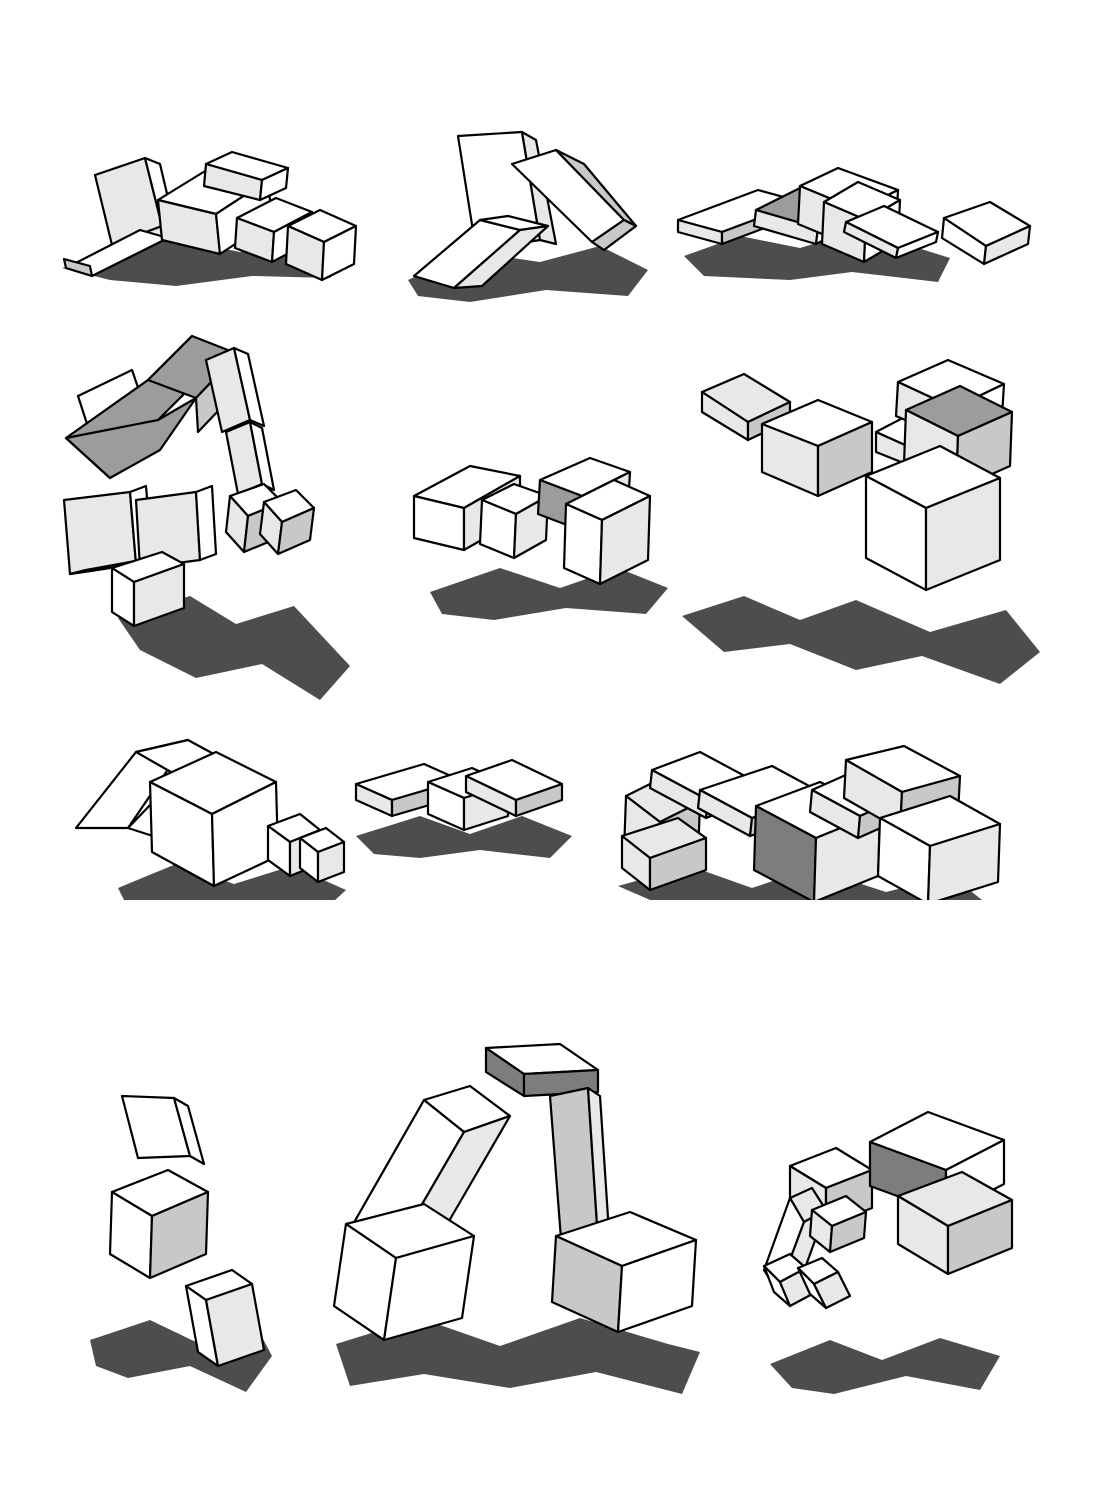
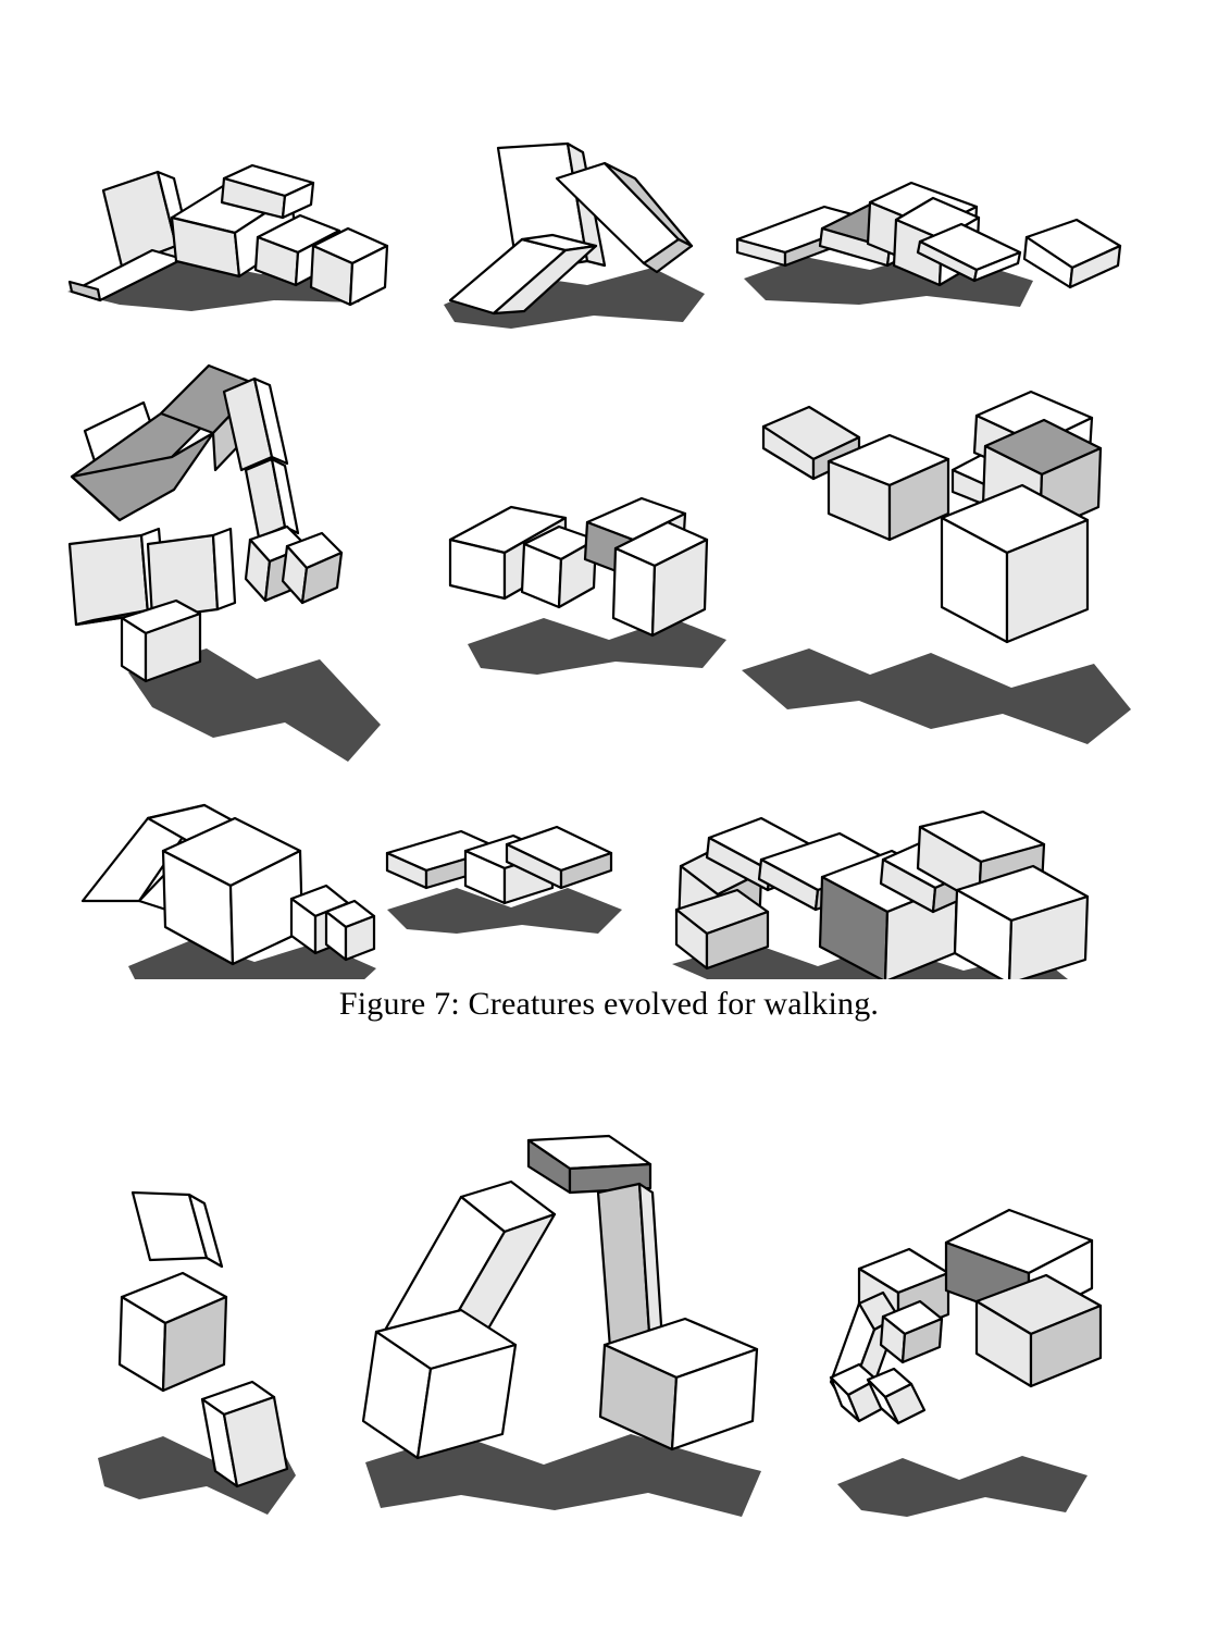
+ Figure 7: Creatures evolved for walking.
